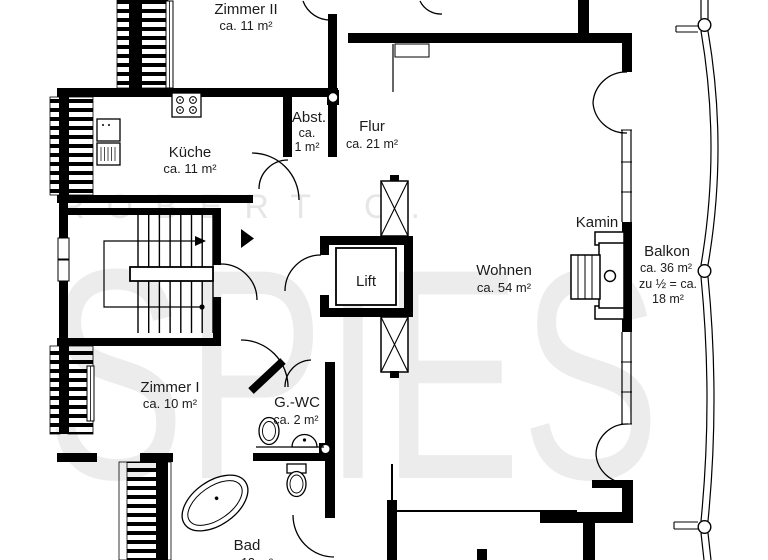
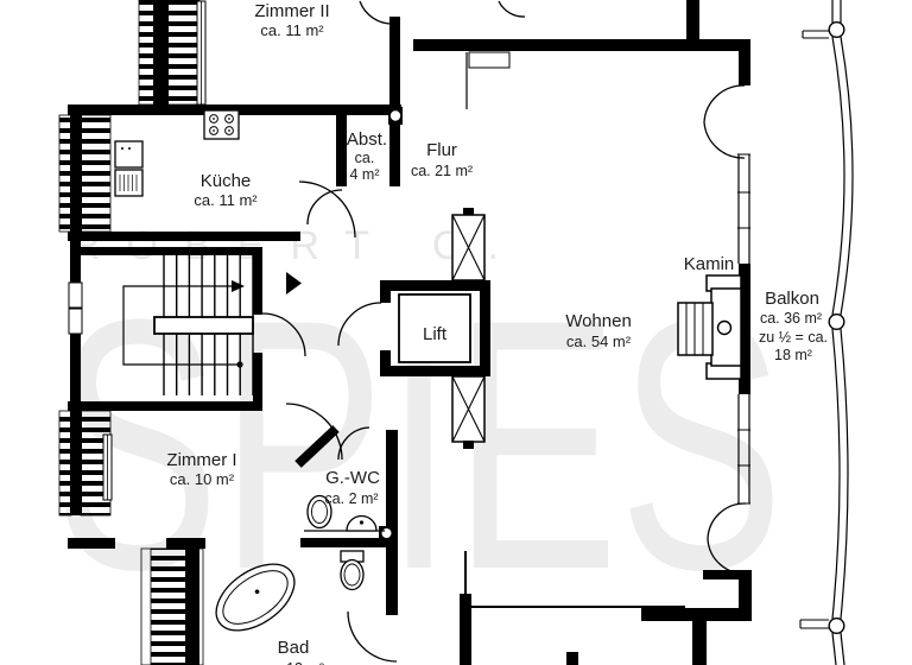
  ROBERT.
  SPIES
  Zimmer II
  ca. 11 m²
  Küche
  ca. 11 m²
  Abst.
  ca.
- 1 m²
+ 4 m²
  Flur
  ca. 21 m²
  Lift
  Wohnen
  ca. 54 m²
  Kamin
  Balkon
  ca. 36 m²
  zu ½ = ca.
  18 m²
  Zimmer I
  ca. 10 m²
  G.-WC
  ca. 2 m²
  Bad
